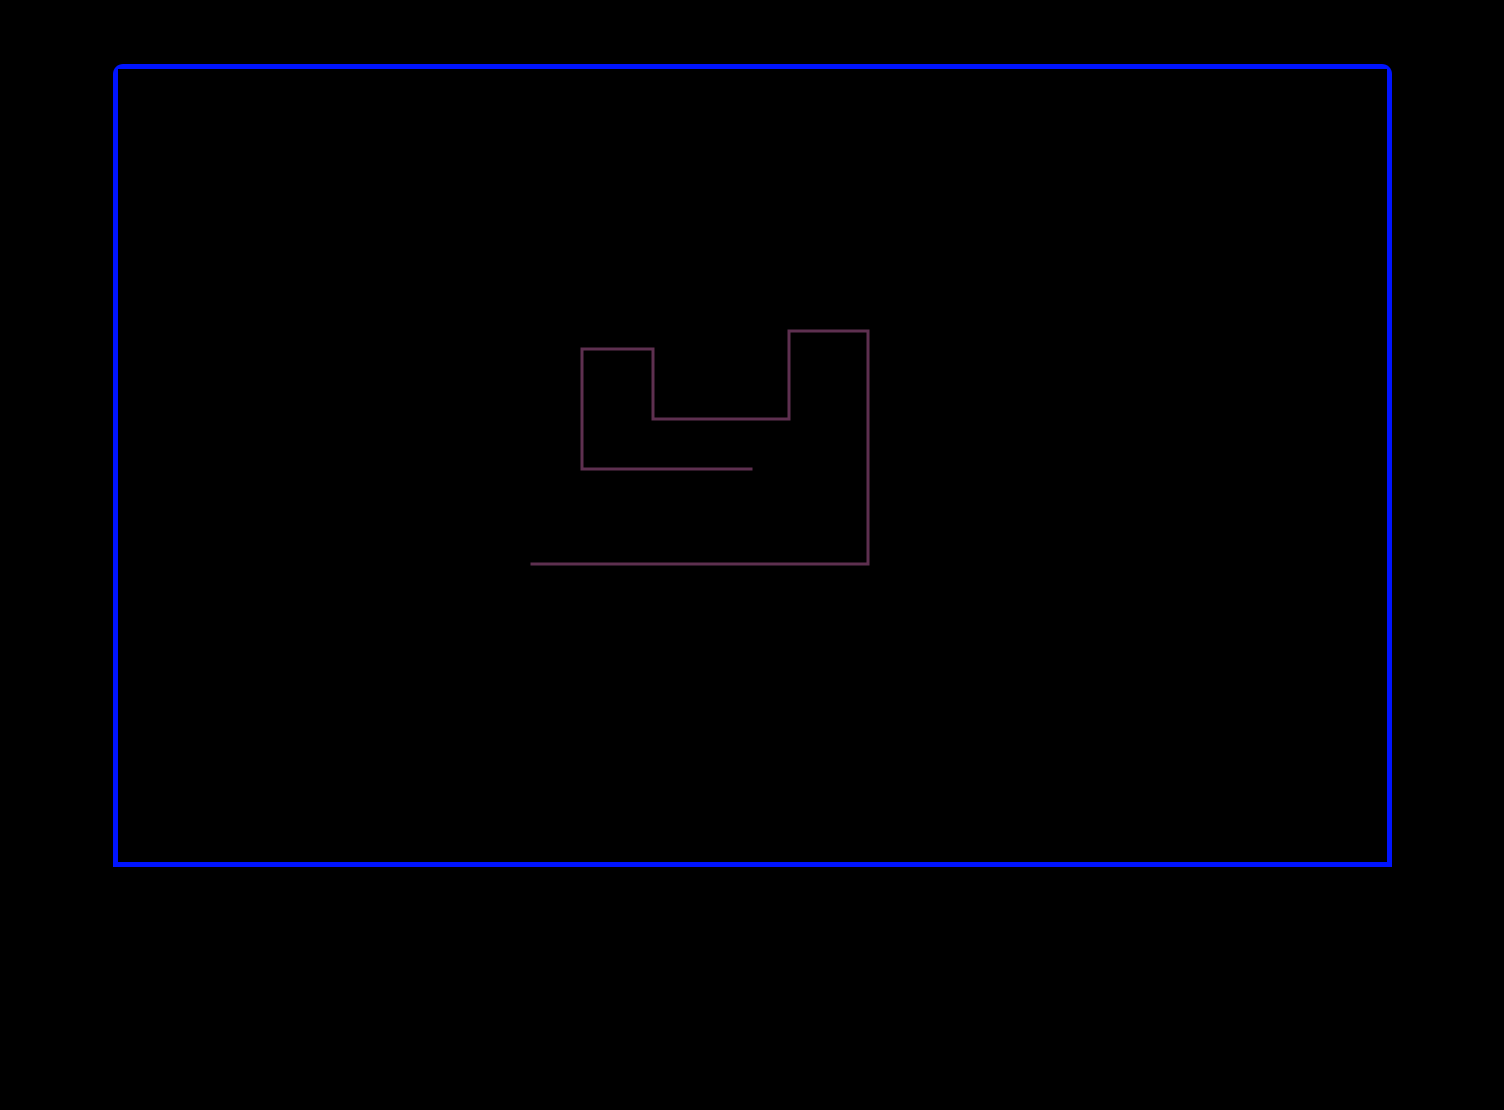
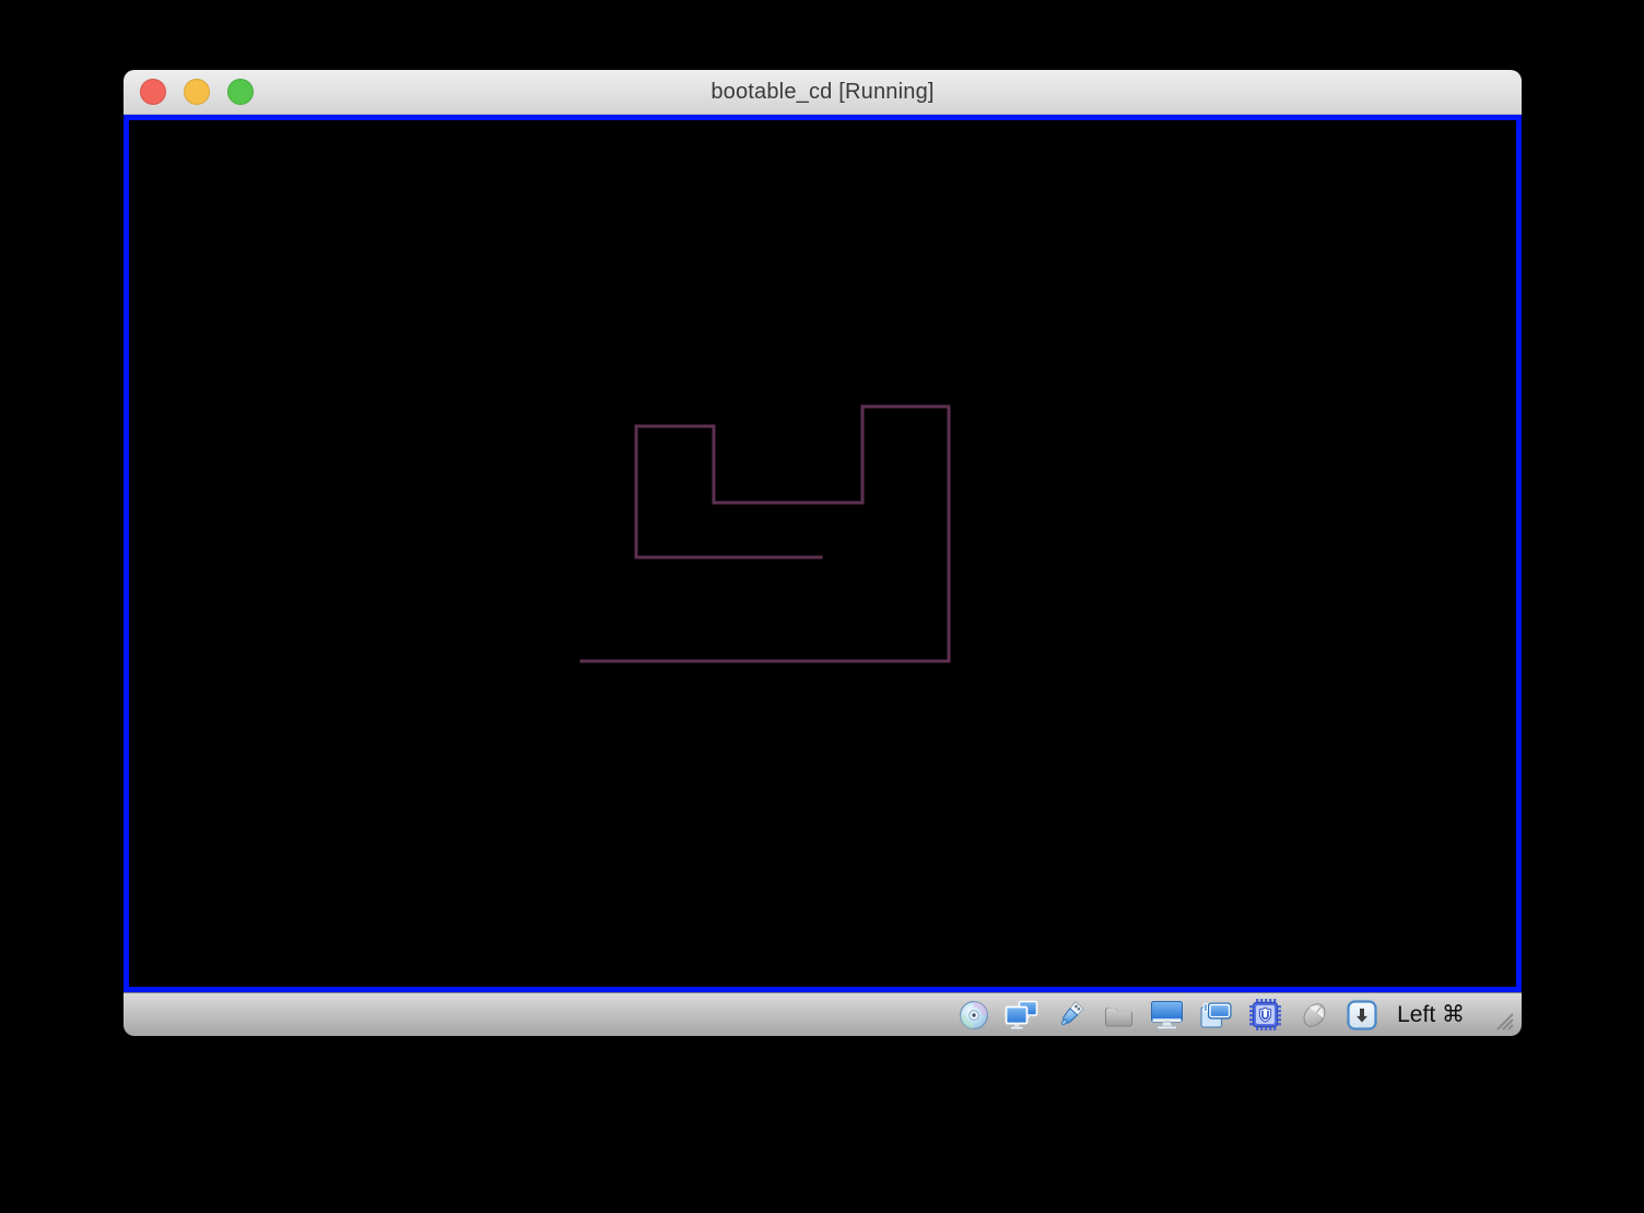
+ bootable_cd [Running]
+ Left ⌘
